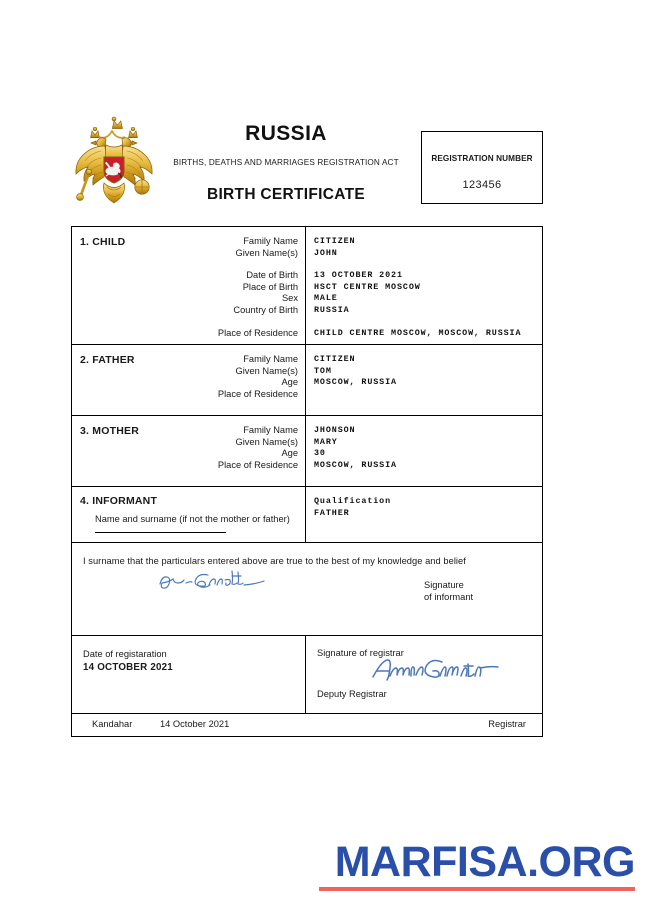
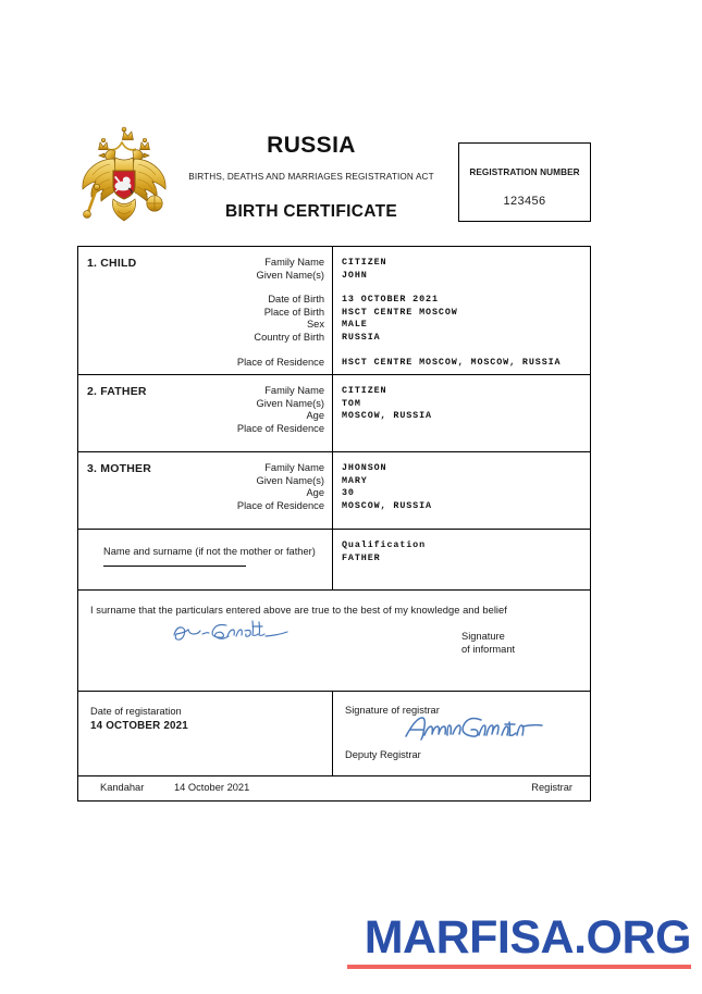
  RUSSIA
  BIRTHS, DEATHS AND MARRIAGES REGISTRATION ACT
  BIRTH CERTIFICATE
  REGISTRATION NUMBER
  123456
  1. CHILD
  Family Name
  Given Name(s)
  Date of Birth
  Place of Birth
  Sex
  Country of Birth
  Place of Residence
  CITIZEN
  JOHN
  13 OCTOBER 2021
  HSCT CENTRE MOSCOW
  MALE
  RUSSIA
- CHILD CENTRE MOSCOW, MOSCOW, RUSSIA
+ HSCT CENTRE MOSCOW, MOSCOW, RUSSIA
  2. FATHER
  Family Name
  Given Name(s)
  Age
  Place of Residence
  CITIZEN
  TOM
  MOSCOW, RUSSIA
  3. MOTHER
  Family Name
  Given Name(s)
  Age
  Place of Residence
  JHONSON
  MARY
  30
  MOSCOW, RUSSIA
- 4. INFORMANT
  Name and surname (if not the mother or father)
  Qualification
  FATHER
  I surname that the particulars entered above are true to the best of my knowledge and belief
  Signature
  of informant
  Date of registaration
  14 OCTOBER 2021
  Signature of registrar
  Deputy Registrar
  Kandahar
  14 October 2021
  Registrar
  MARFISA.ORG
